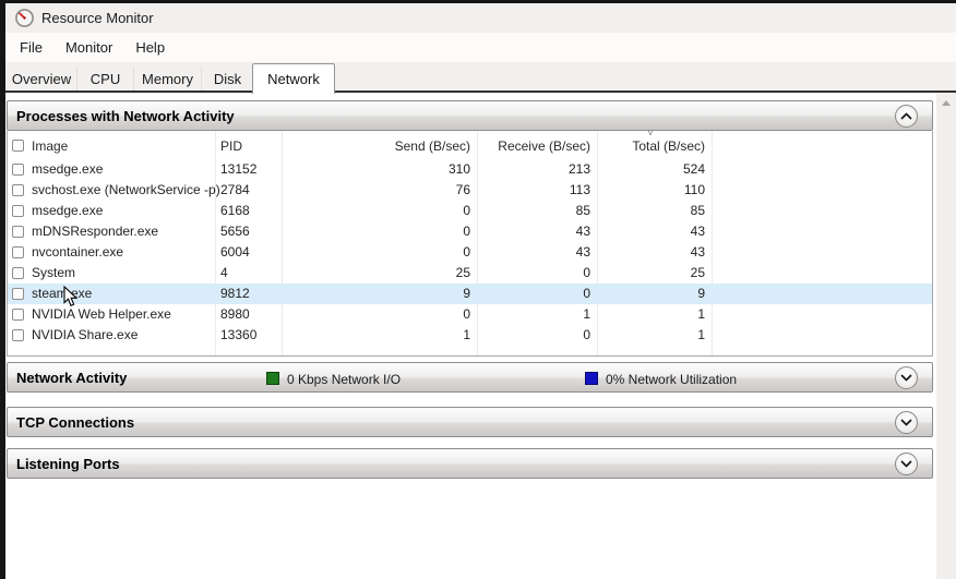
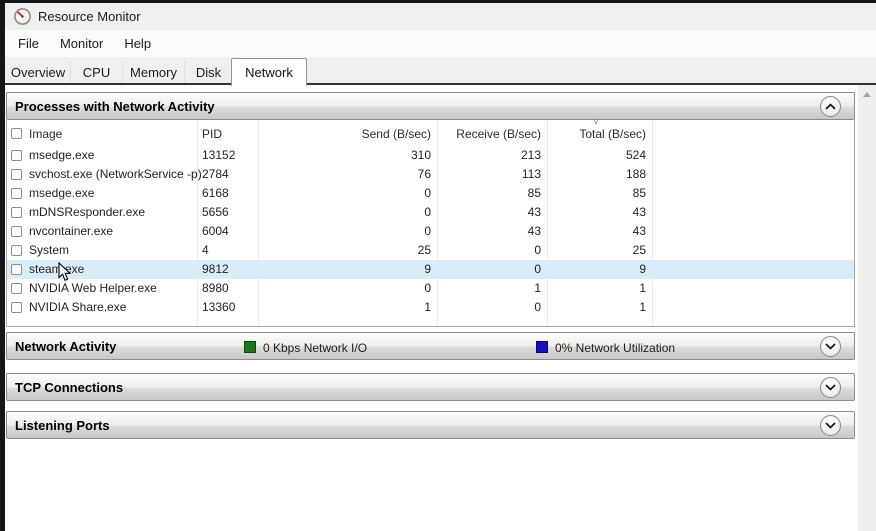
  Resource Monitor
  File
  Monitor
  Help
  Overview
  CPU
  Memory
  Disk
  Network
  Processes with Network Activity
  Image
  PID
  Send (B/sec)
  Receive (B/sec)
  Total (B/sec)
  ˅
  msedge.exe
  13152
  310
  213
  524
  svchost.exe (NetworkService -p)
  2784
  76
  113
- 110
+ 188
  msedge.exe
  6168
  0
  85
  85
  mDNSResponder.exe
  5656
  0
  43
  43
  nvcontainer.exe
  6004
  0
  43
  43
  System
  4
  25
  0
  25
  steamexe
  9812
  9
  0
  9
  NVIDIA Web Helper.exe
  8980
  0
  1
  1
  NVIDIA Share.exe
  13360
  1
  0
  1
  Network Activity
  0 Kbps Network I/O
  0% Network Utilization
  TCP Connections
  Listening Ports
